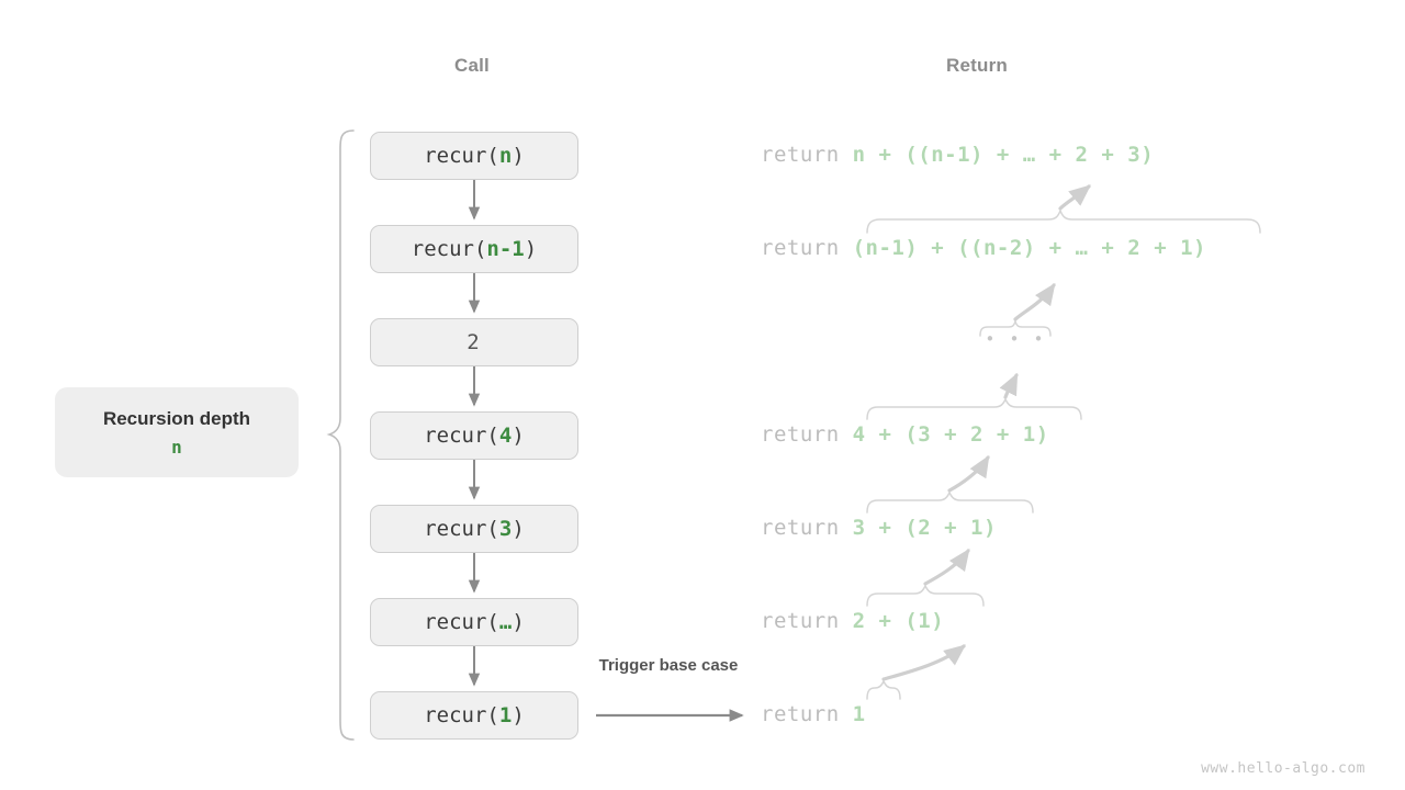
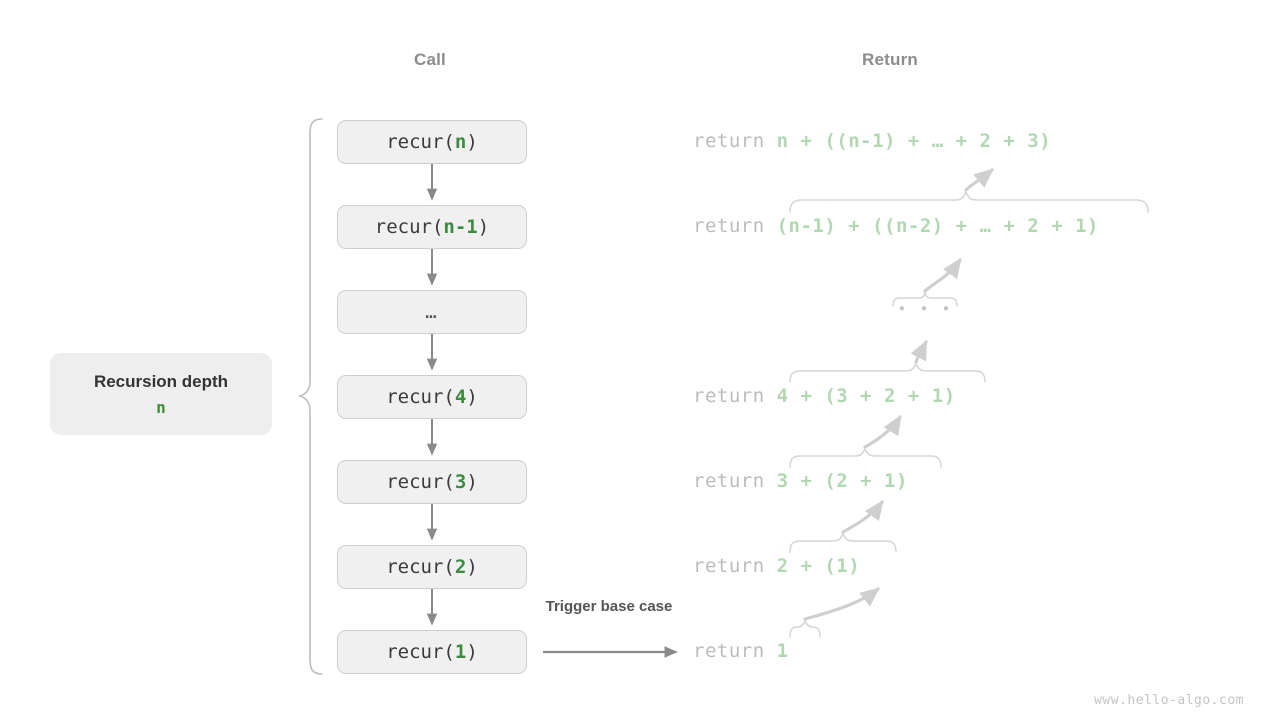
  Call
  Return
  Recursion depth
  n
  recur(
  n
  )
  recur(
  n-1
  )
- 2
+ …
  recur(
  4
  )
  recur(
  3
  )
  recur(
- …
+ 2
  )
  recur(
  1
  )
  return n + ((n-1) + … + 2 + 3)
  return (n-1) + ((n-2) + … + 2 + 1)
  • • •
  return 4 + (3 + 2 + 1)
  return 3 + (2 + 1)
  return 2 + (1)
  return 1
  Trigger base case
  www.hello-algo.com
